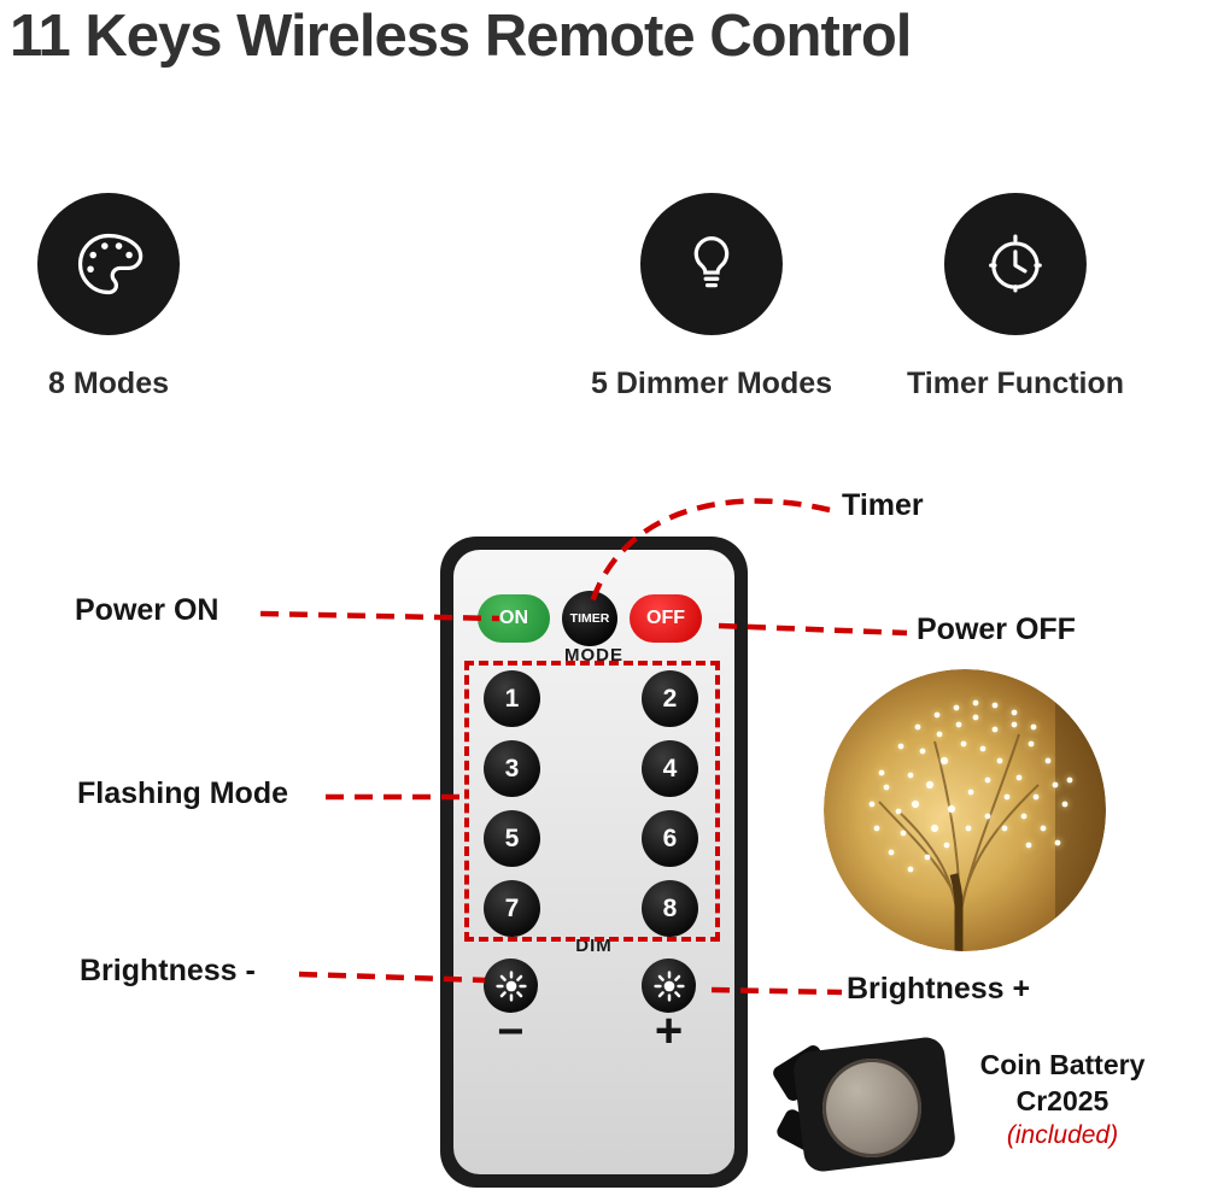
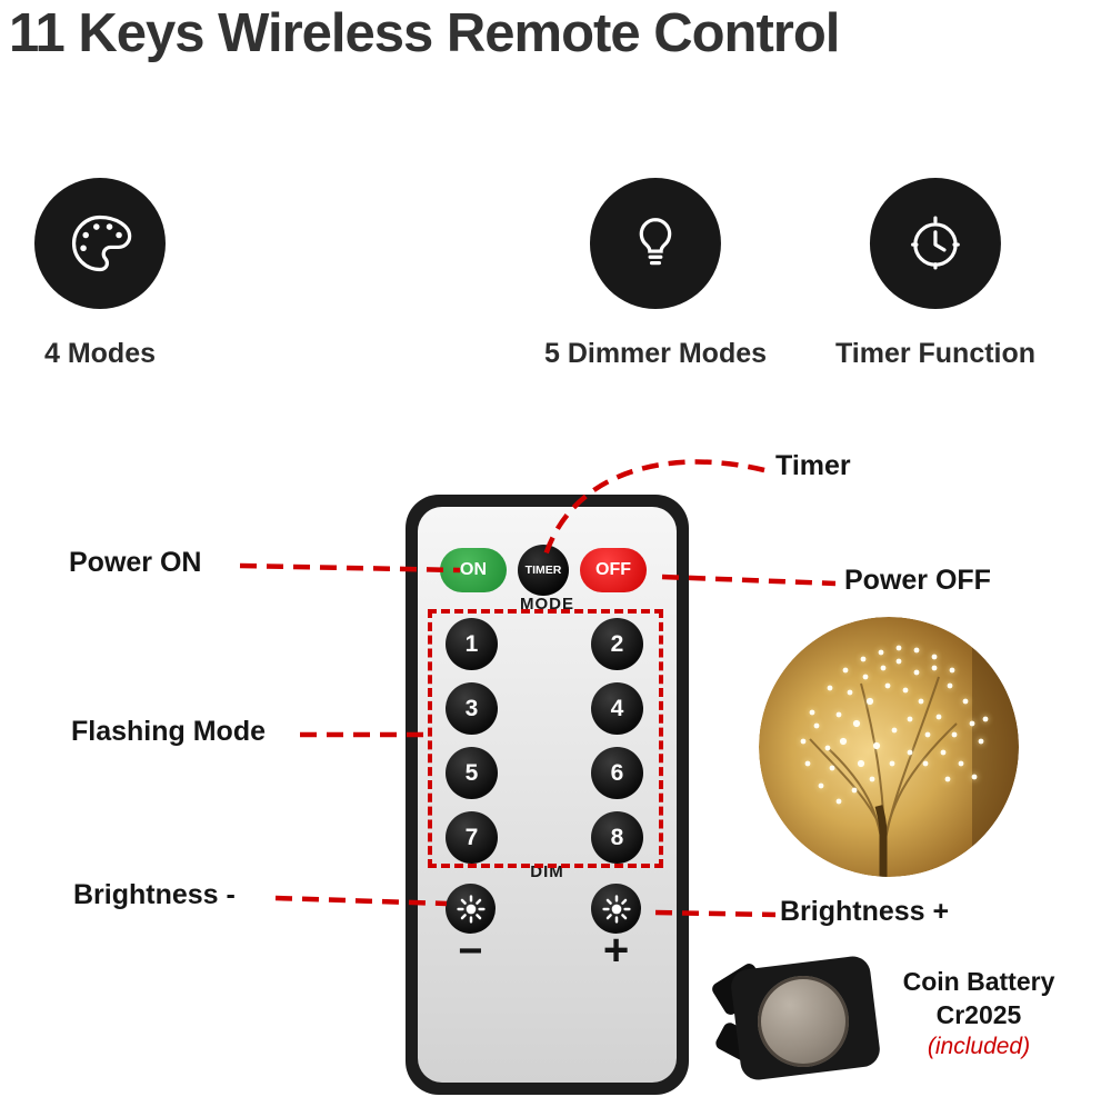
  11 Keys Wireless Remote Control
- 8 Modes
+ 4 Modes
  5 Dimmer Modes
  Timer Function
  ON
  TIMER
  OFF
  MODE
  1
  2
  3
  4
  5
  6
  7
  8
  DIM
  −
  +
  Timer
  Power ON
  Power OFF
  Flashing Mode
  Brightness -
  Brightness +
  Coin Battery
  Cr2025
  (included)
